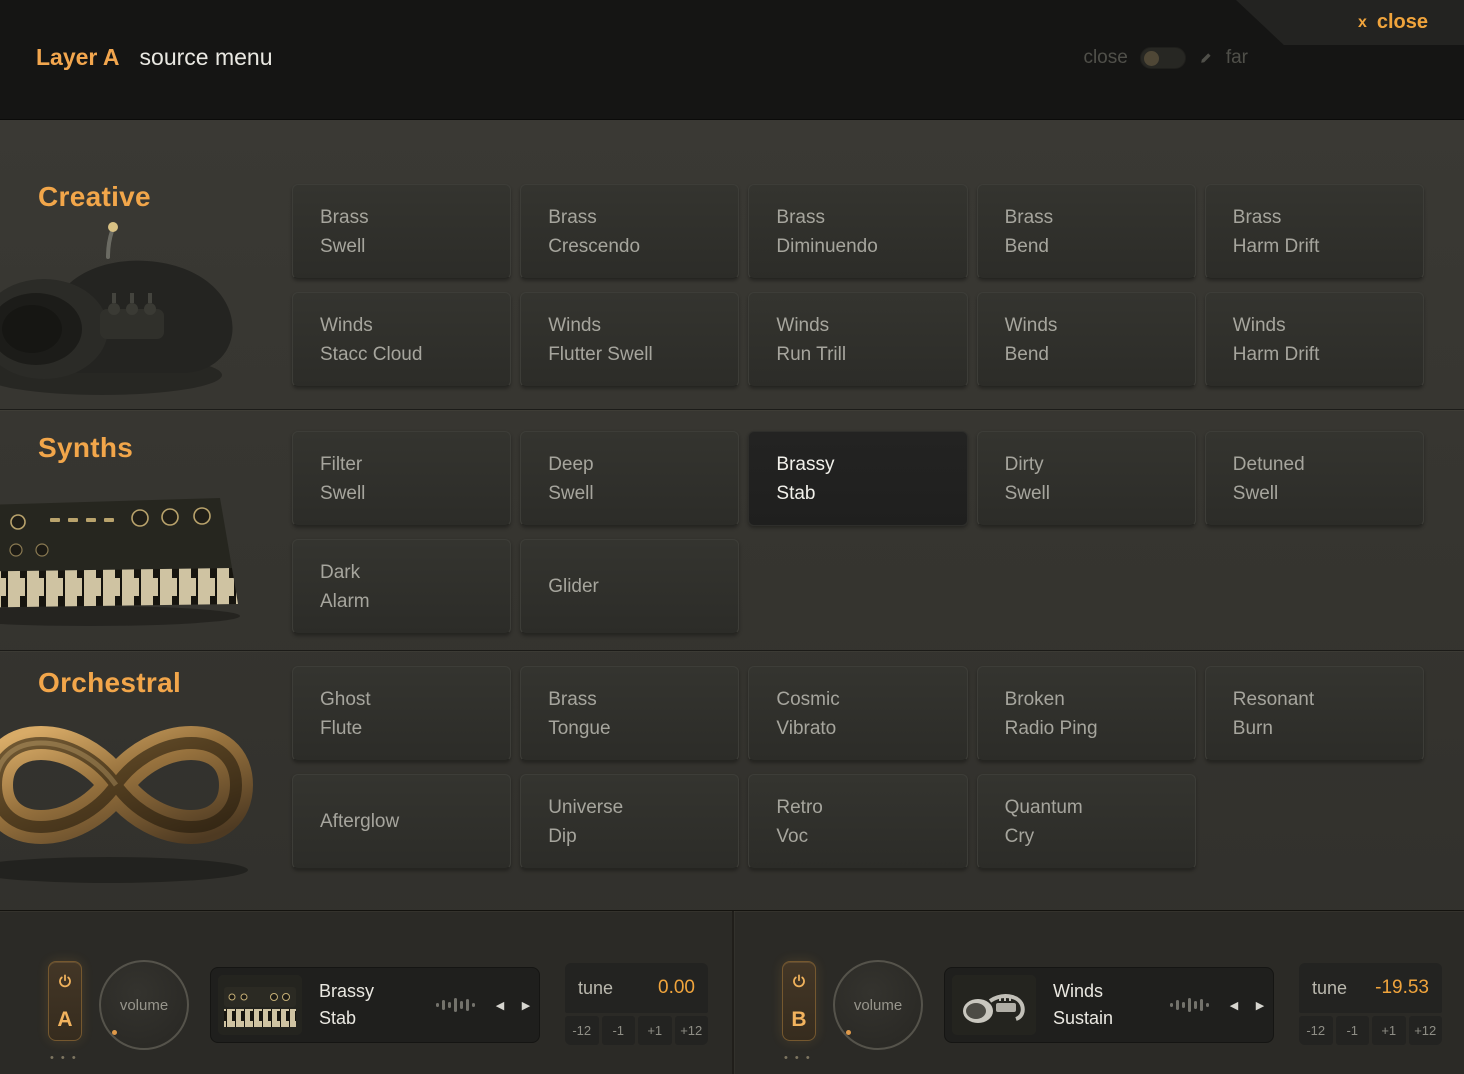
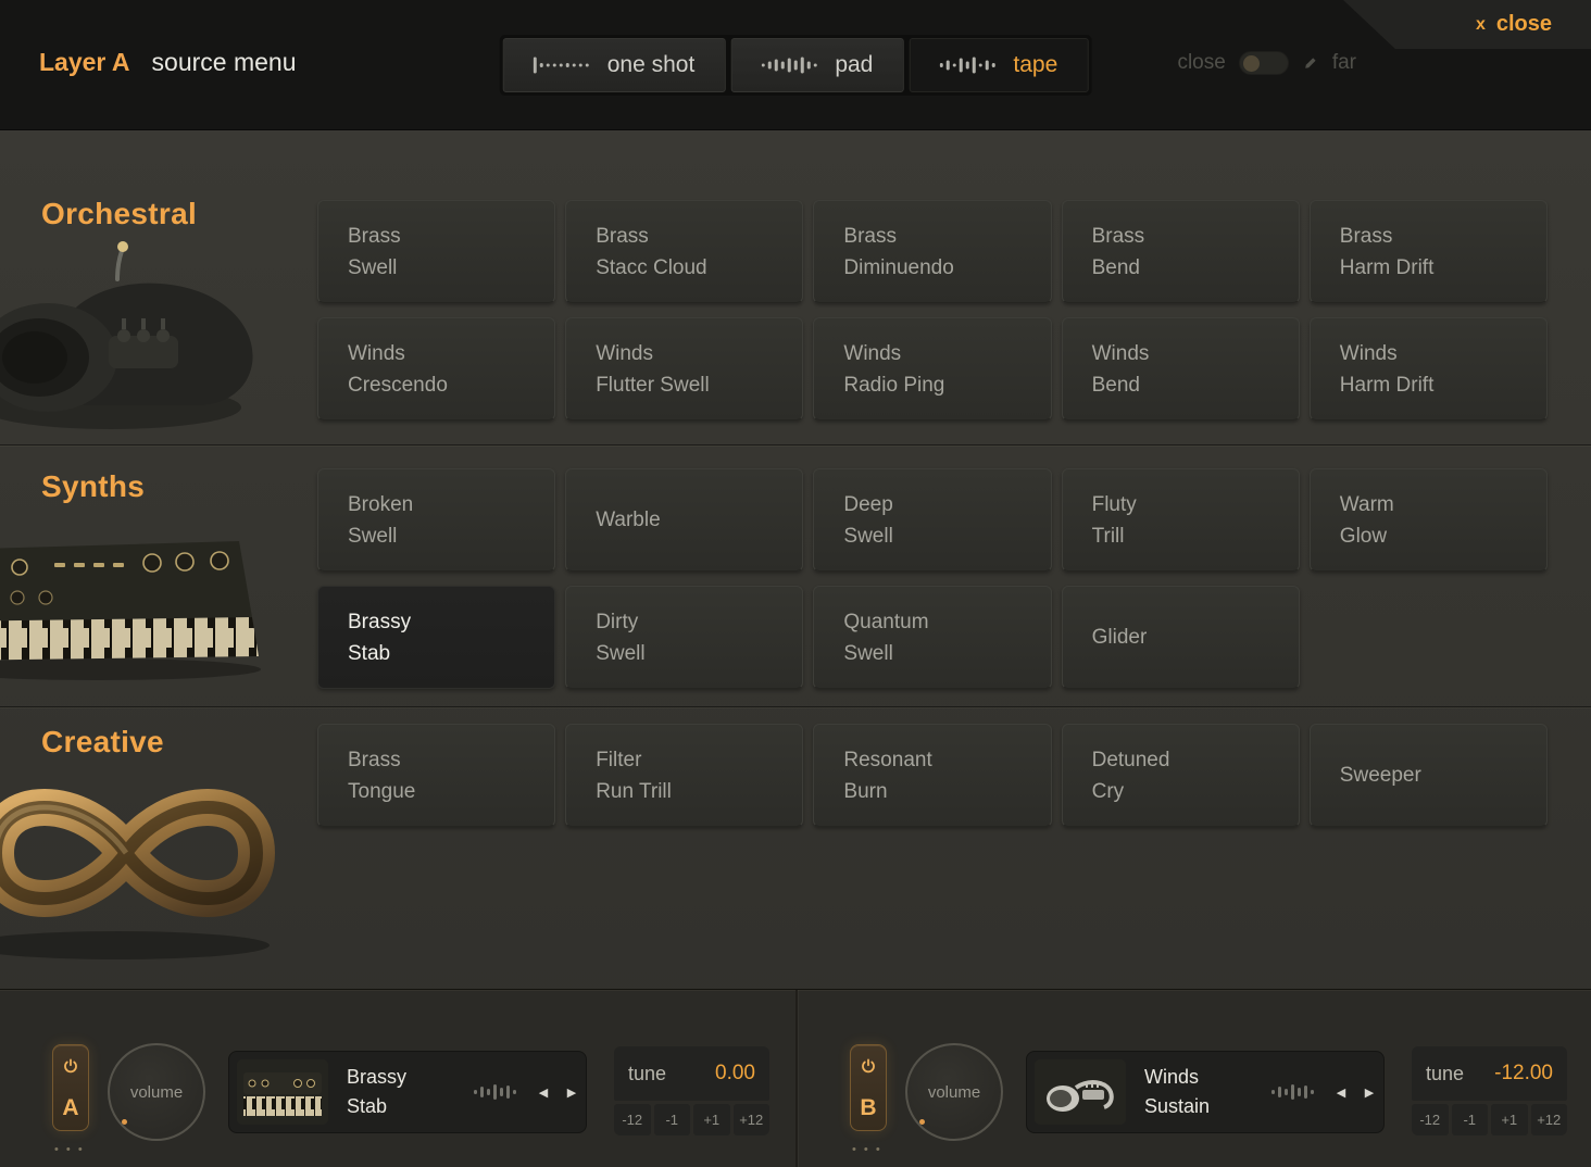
  Layer A
  source menu
+ one shot
+ pad
+ tape
  close
  far
  x
  close
- Creative
+ Orchestral
  Brass
  Swell
  Brass
- Crescendo
+ Stacc Cloud
  Brass
  Diminuendo
  Brass
  Bend
  Brass
  Harm Drift
  Winds
- Stacc Cloud
+ Crescendo
  Winds
  Flutter Swell
  Winds
- Run Trill
+ Radio Ping
  Winds
  Bend
  Winds
  Harm Drift
  Synths
- Filter
+ Broken
  Swell
+ Warble
  Deep
  Swell
+ Fluty
+ Trill
+ Warm
+ Glow
  Brassy
  Stab
  Dirty
  Swell
- Detuned
+ Quantum
  Swell
- Dark
- Alarm
  Glider
- Orchestral
+ Creative
- Ghost
- Flute
  Brass
  Tongue
- Cosmic
- Vibrato
- Broken
+ Filter
- Radio Ping
+ Run Trill
  Resonant
  Burn
- Afterglow
- Universe
- Dip
- Retro
- Voc
- Quantum
+ Detuned
  Cry
+ Sweeper
  A
  • • •
  volume
  Brassy
  Stab
  ◀
  ▶
  tune
  0.00
  -12
  -1
  +1
  +12
  B
  • • •
  volume
  Winds
  Sustain
  ◀
  ▶
  tune
- -19.53
+ -12.00
  -12
  -1
  +1
  +12
